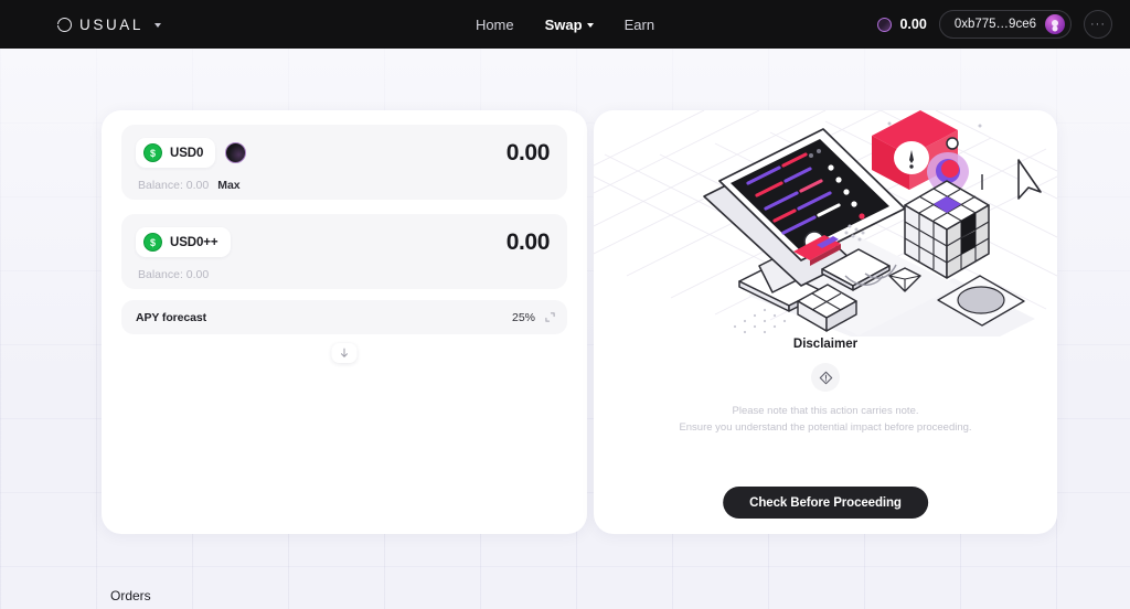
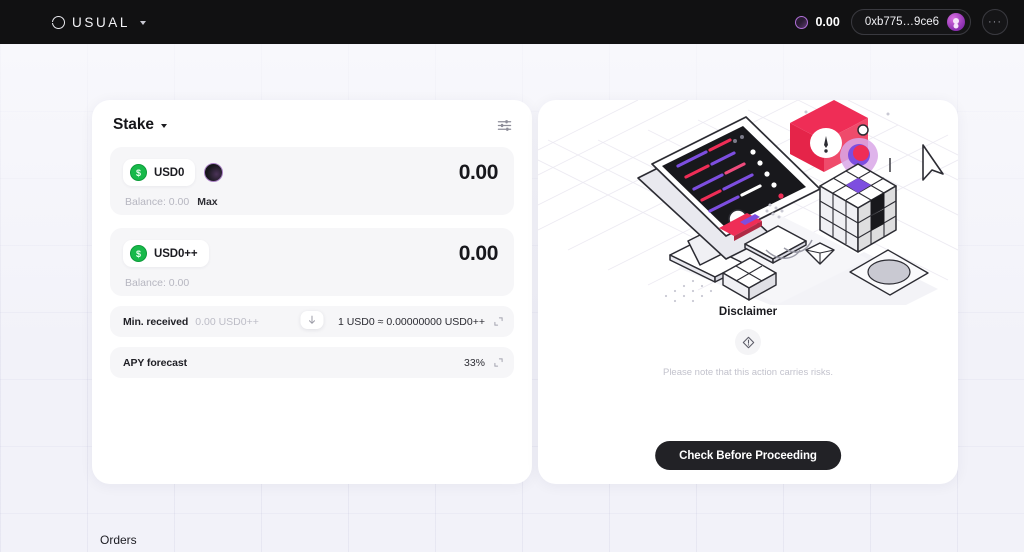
  USUAL
- Home
- Swap
- Earn
  0.00
  0xb775…9ce6
  ···
+ Stake
  $
  USD0
  0.00
  Balance: 0.00
  Max
  $
  USD0++
  0.00
  Balance: 0.00
+ Min. received
+ 0.00 USD0++
+ 1 USD0 ≈ 0.00000000 USD0++
  APY forecast
- 25%
+ 33%
  Disclaimer
- Please note that this action carries note.
+ Please note that this action carries risks.
- Ensure you understand the potential impact before proceeding.
  Check Before Proceeding
  Orders
